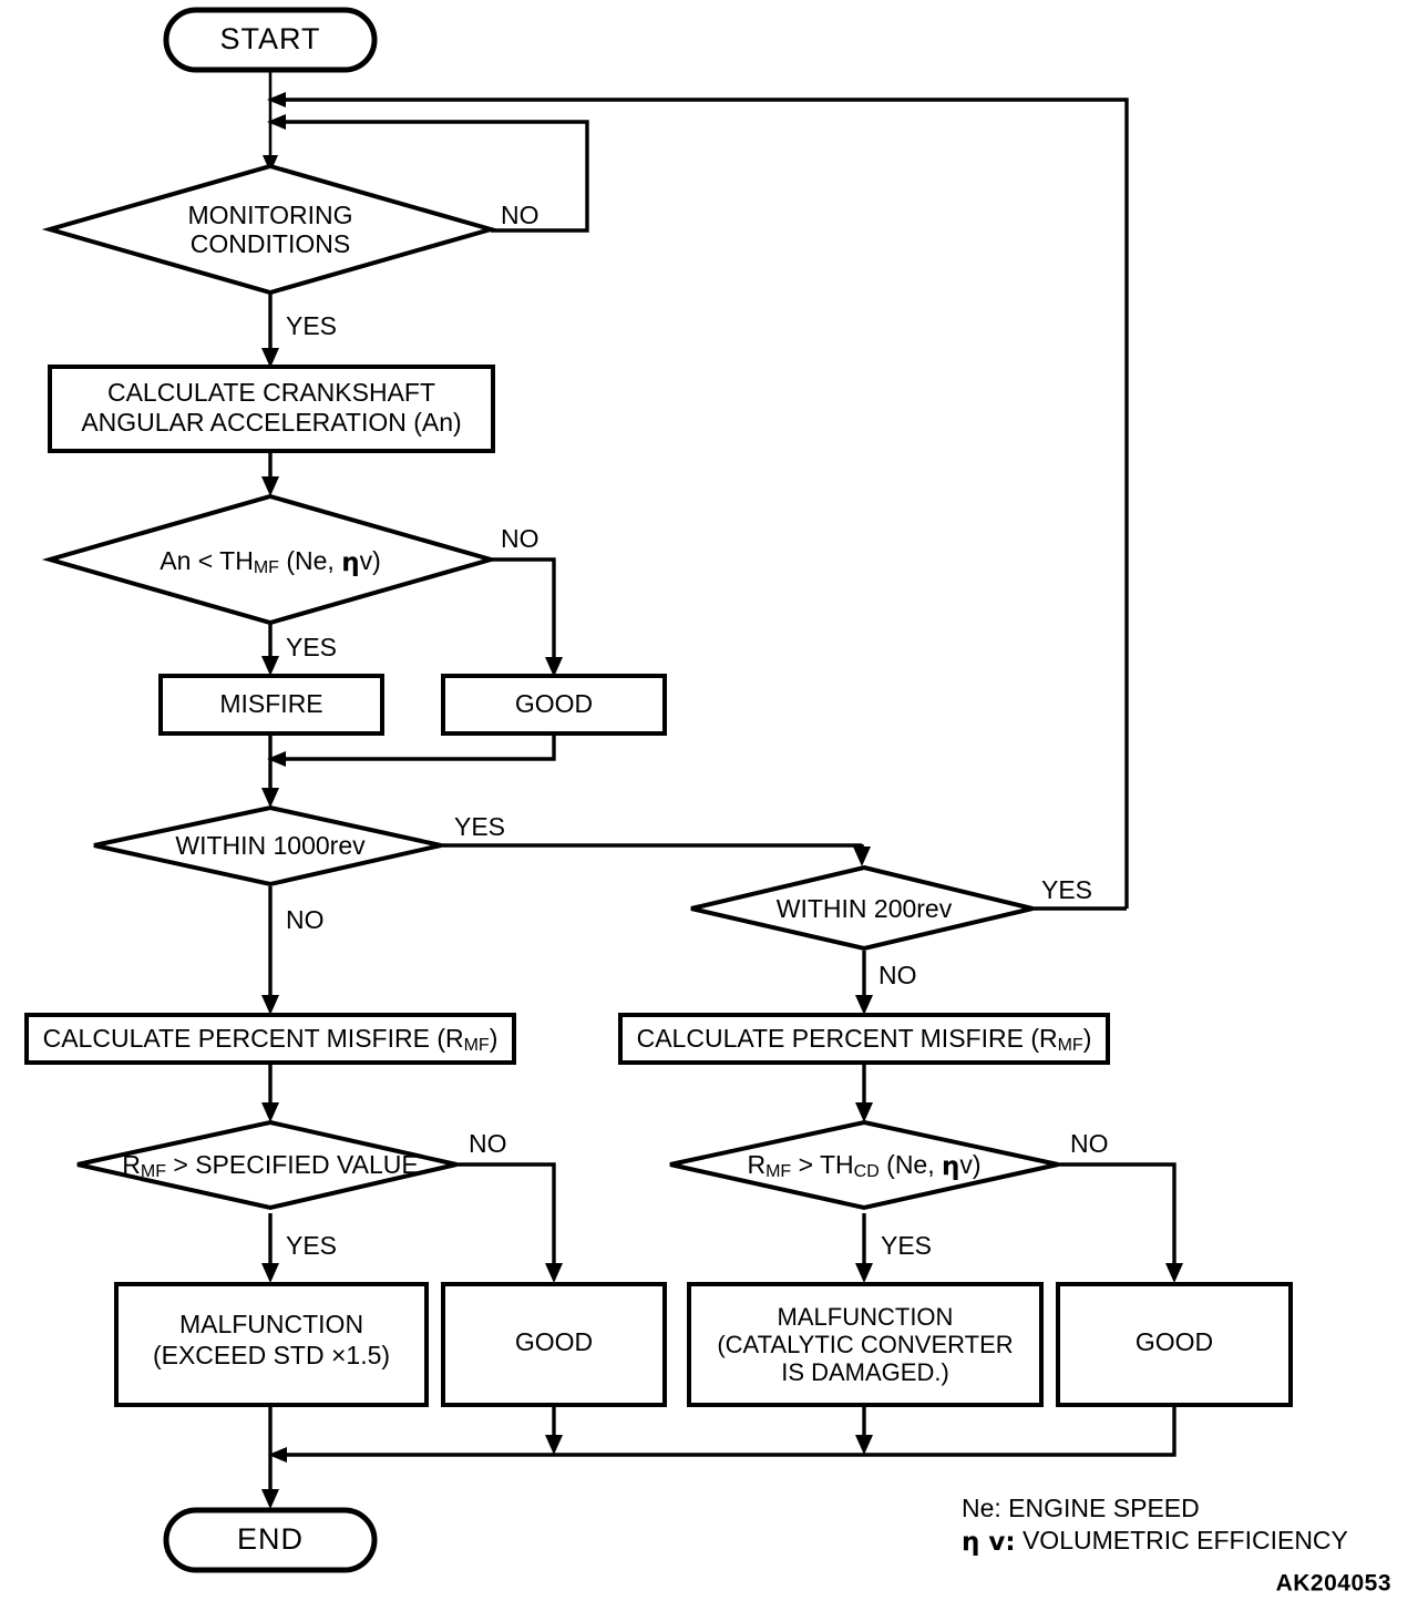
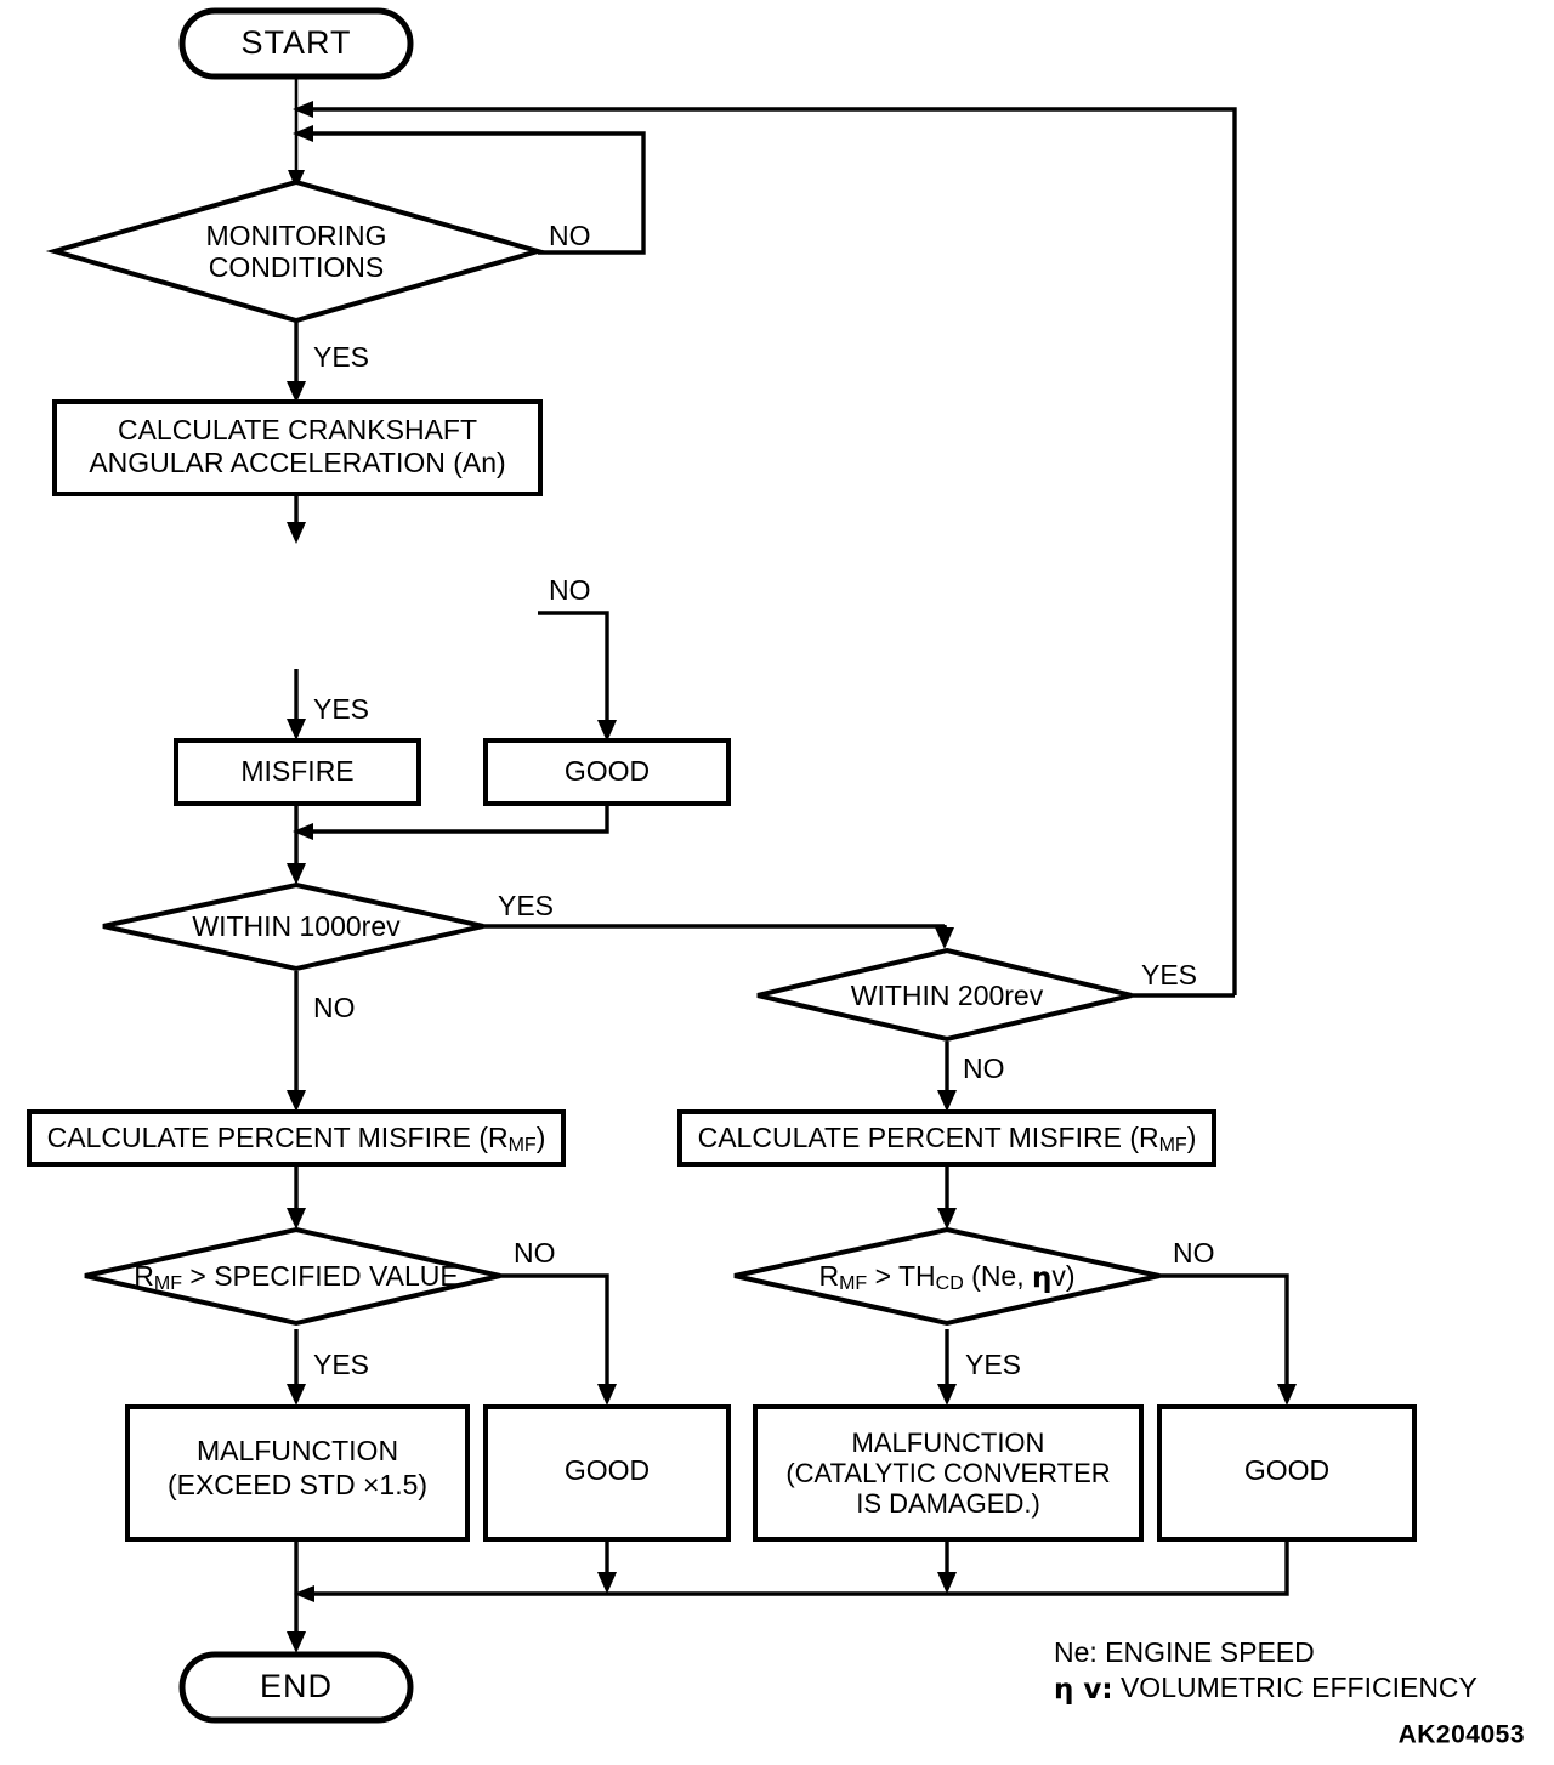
  START
  MONITORING
  CONDITIONS
  NO
  YES
  CALCULATE CRANKSHAFT
  ANGULAR ACCELERATION (An)
- An < THMF (Ne, ηv)
  NO
  YES
  MISFIRE
  GOOD
  WITHIN 1000rev
  YES
  NO
  WITHIN 200rev
  YES
  NO
  CALCULATE PERCENT MISFIRE (RMF)
  CALCULATE PERCENT MISFIRE (RMF)
  RMF > SPECIFIED VALUE
  NO
  YES
  RMF > THCD (Ne, ηv)
  NO
  YES
  MALFUNCTION
  (EXCEED STD ×1.5)
  GOOD
  MALFUNCTION
  (CATALYTIC CONVERTER
  IS DAMAGED.)
  GOOD
  END
  Ne: ENGINE SPEED
  η v: VOLUMETRIC EFFICIENCY
  AK204053
